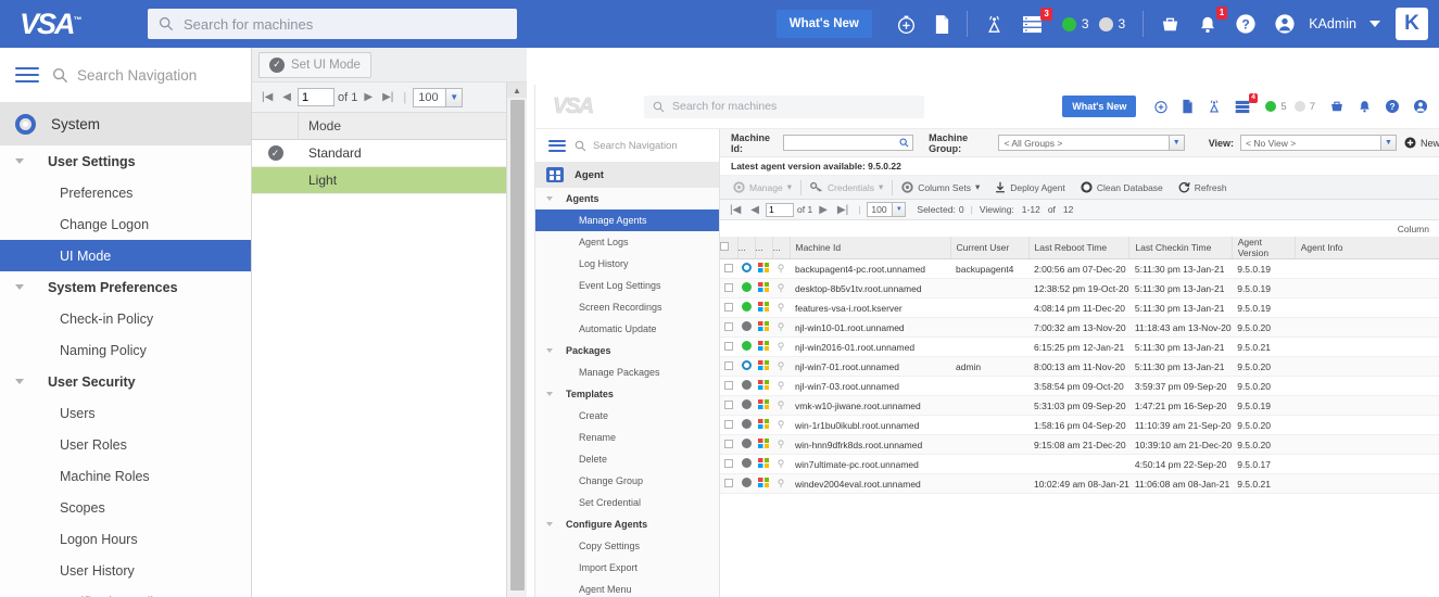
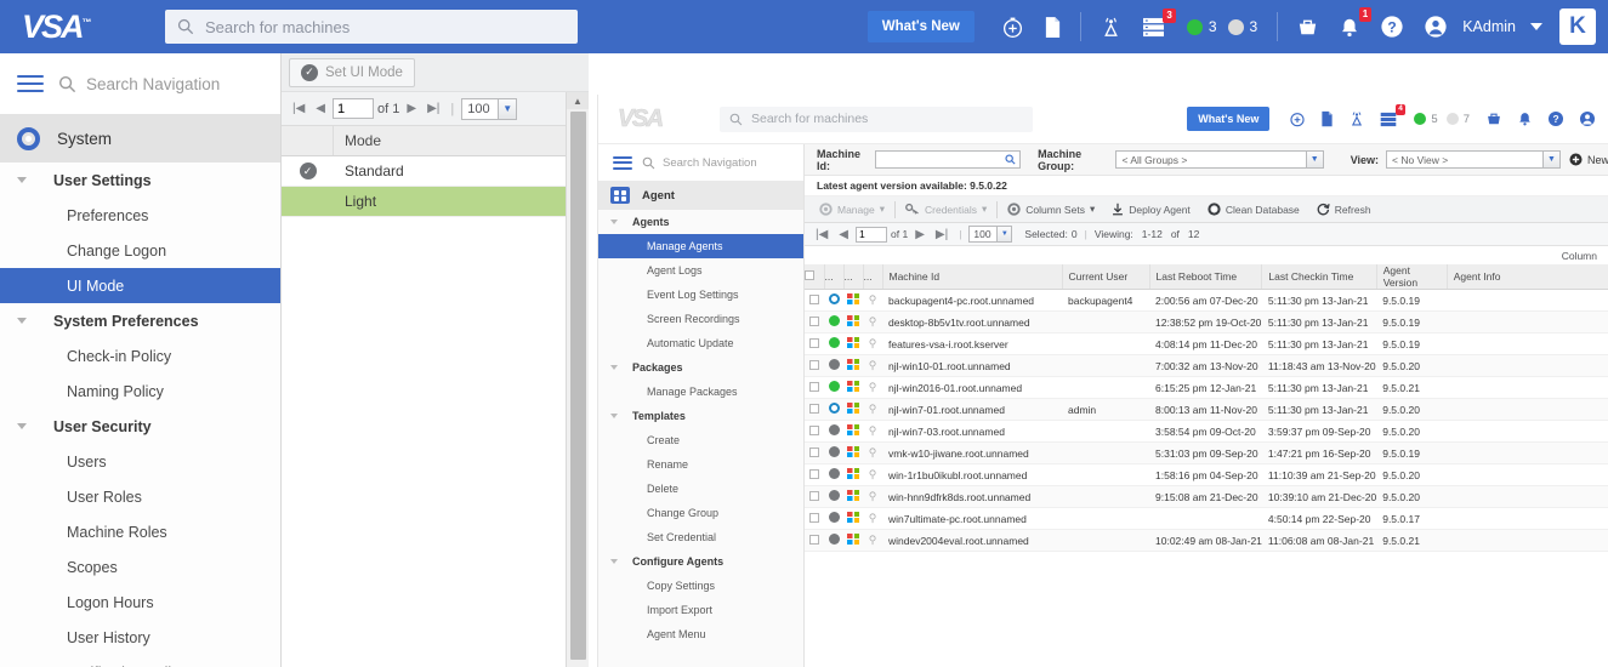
  VSA™
  Search for machines
  What's New
  3
  3
  3
  1
  ?
  KAdmin
  K
  Search Navigation
  System
  User Settings
  Preferences
  Change Logon
  UI Mode
  System Preferences
  Check-in Policy
  Naming Policy
  User Security
  Users
  User Roles
  Machine Roles
  Scopes
  Logon Hours
  User History
  ✓
  Set UI Mode
  |◀
  ◀
  1
  of 1
  ▶
  ▶|
  |
  100
  ▼
  Mode
  ✓
  Standard
  Light
  ▲
  VSA
  Search for machines
  What's New
  5
  7
  ?
  Search Navigation
  Agent
  Agents
  Manage Agents
  Agent Logs
- Log History
  Event Log Settings
  Screen Recordings
  Automatic Update
  Packages
  Manage Packages
  Templates
  Create
  Rename
  Delete
  Change Group
  Set Credential
  Configure Agents
  Copy Settings
  Import Export
  Agent Menu
  Machine Id:
  Machine Group:
  < All Groups >
  View:
  < No View >
  New
  Latest agent version available: 9.5.0.22
  Manage
  ▾
  Credentials
  ▾
  Column Sets
  ▾
  Deploy Agent
  Clean Database
  Refresh
  |◀
  ◀
  1
  of 1
  ▶
  ▶|
  |
  100
  Selected:
  0
  |
  Viewing:
  1-12
  of
  12
  Column
  	...	...	...	Machine Id	Current User	Last Reboot Time	Last Checkin Time	Agent Version	Agent Info
  			⚲	backupagent4-pc.root.unnamed	backupagent4	2:00:56 am 07-Dec-20	5:11:30 pm 13-Jan-21	9.5.0.19
  			⚲	desktop-8b5v1tv.root.unnamed		12:38:52 pm 19-Oct-20	5:11:30 pm 13-Jan-21	9.5.0.19
  			⚲	features-vsa-i.root.kserver		4:08:14 pm 11-Dec-20	5:11:30 pm 13-Jan-21	9.5.0.19
  			⚲	njl-win10-01.root.unnamed		7:00:32 am 13-Nov-20	11:18:43 am 13-Nov-20	9.5.0.20
  			⚲	njl-win2016-01.root.unnamed		6:15:25 pm 12-Jan-21	5:11:30 pm 13-Jan-21	9.5.0.21
  			⚲	njl-win7-01.root.unnamed	admin	8:00:13 am 11-Nov-20	5:11:30 pm 13-Jan-21	9.5.0.20
  			⚲	njl-win7-03.root.unnamed		3:58:54 pm 09-Oct-20	3:59:37 pm 09-Sep-20	9.5.0.20
  			⚲	vmk-w10-jiwane.root.unnamed		5:31:03 pm 09-Sep-20	1:47:21 pm 16-Sep-20	9.5.0.19
  			⚲	win-1r1bu0ikubl.root.unnamed		1:58:16 pm 04-Sep-20	11:10:39 am 21-Sep-20	9.5.0.20
  			⚲	win-hnn9dfrk8ds.root.unnamed		9:15:08 am 21-Dec-20	10:39:10 am 21-Dec-20	9.5.0.20
  			⚲	win7ultimate-pc.root.unnamed			4:50:14 pm 22-Sep-20	9.5.0.17
  			⚲	windev2004eval.root.unnamed		10:02:49 am 08-Jan-21	11:06:08 am 08-Jan-21	9.5.0.21
